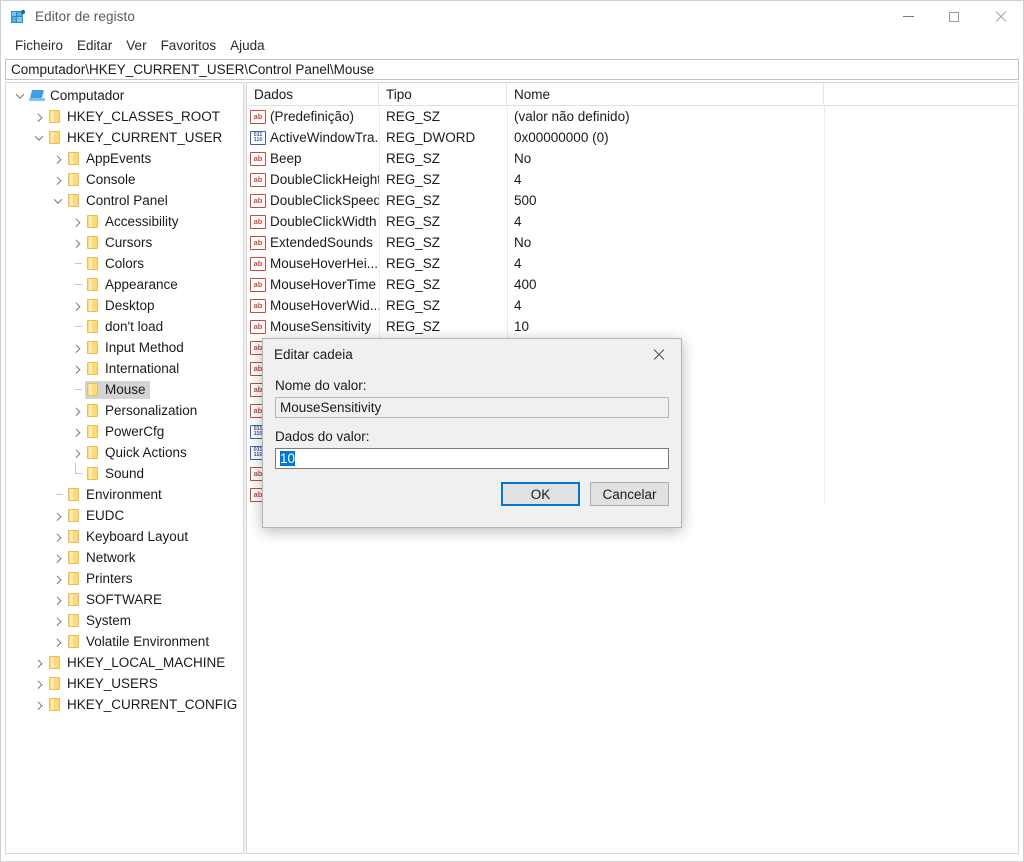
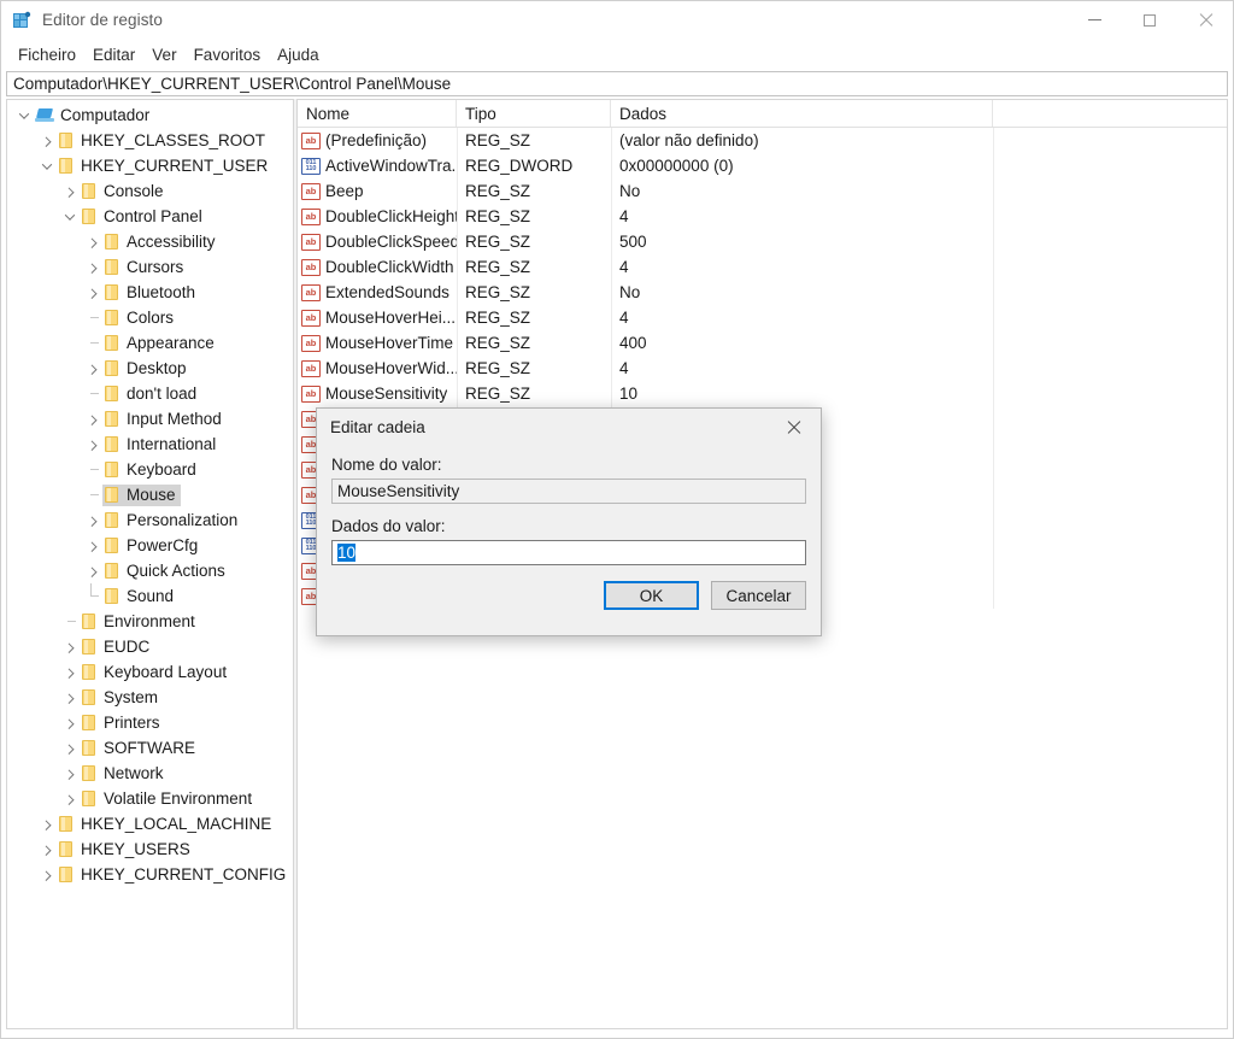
  Editor de registo
  Ficheiro
  Editar
  Ver
  Favoritos
  Ajuda
  Computador\HKEY_CURRENT_USER\Control Panel\Mouse
  Computador
  HKEY_CLASSES_ROOT
  HKEY_CURRENT_USER
- AppEvents
  Console
  Control Panel
  Accessibility
  Cursors
+ Bluetooth
  Colors
  Appearance
  Desktop
  don't load
  Input Method
  International
+ Keyboard
  Mouse
  Personalization
  PowerCfg
  Quick Actions
  Sound
  Environment
  EUDC
  Keyboard Layout
- Network
+ System
  Printers
  SOFTWARE
- System
+ Network
  Volatile Environment
  HKEY_LOCAL_MACHINE
  HKEY_USERS
  HKEY_CURRENT_CONFIG
- Dados
+ Nome
  Tipo
- Nome
+ Dados
  ab
  (Predefinição)
  REG_SZ
  (valor não definido)
  ActiveWindowTra.
  REG_DWORD
  0x00000000 (0)
  ab
  Beep
  REG_SZ
  No
  ab
  DoubleClickHeigh
  REG_SZ
  4
  ab
  DoubleClickSpeed
  REG_SZ
  500
  ab
  DoubleClickWidth
  REG_SZ
  4
  ab
  ExtendedSounds
  REG_SZ
  No
  ab
  MouseHoverHei...
  REG_SZ
  4
  ab
  MouseHoverTime
  REG_SZ
  400
  ab
  MouseHoverWid..
  REG_SZ
  4
  ab
  MouseSensitivity
  REG_SZ
  10
  ab
  ab
  ab
  ab
  ab
  ab
  Editar cadeia
  Nome do valor:
  MouseSensitivity
  Dados do valor:
  10
  OK
  Cancelar
